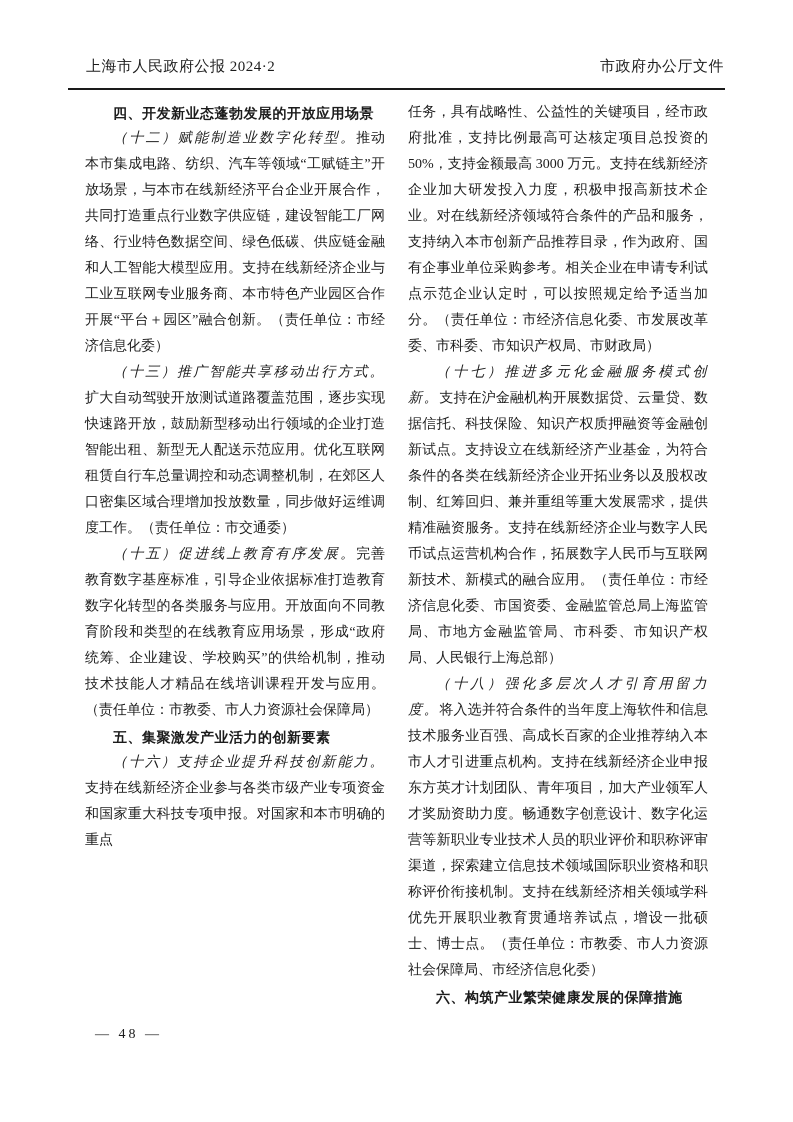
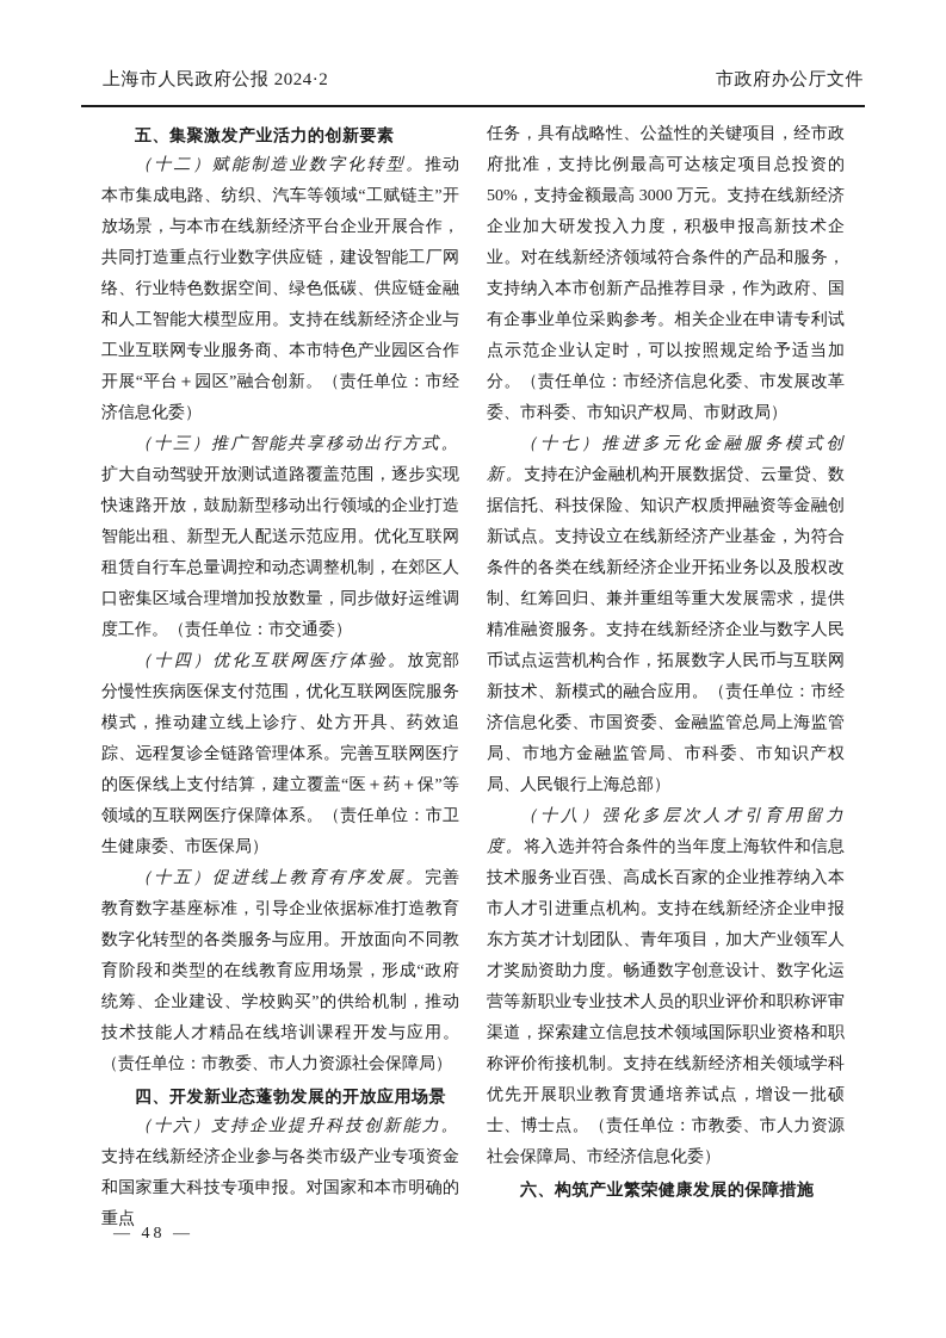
  上海市人民政府公报 2024·2
  市政府办公厅文件
- 四、开发新业态蓬勃发展的开放应用场景
+ 五、集聚激发产业活力的创新要素
  （十二）赋能制造业数字化转型。推动本市集成电路、纺织、汽车等领域“工赋链主”开放场景，与本市在线新经济平台企业开展合作，共同打造重点行业数字供应链，建设智能工厂网络、行业特色数据空间、绿色低碳、供应链金融和人工智能大模型应用。支持在线新经济企业与工业互联网专业服务商、本市特色产业园区合作开展“平台＋园区”融合创新。（责任单位：市经济信息化委）
  （十三）推广智能共享移动出行方式。扩大自动驾驶开放测试道路覆盖范围，逐步实现快速路开放，鼓励新型移动出行领域的企业打造智能出租、新型无人配送示范应用。优化互联网租赁自行车总量调控和动态调整机制，在郊区人口密集区域合理增加投放数量，同步做好运维调度工作。（责任单位：市交通委）
+ （十四）优化互联网医疗体验。放宽部分慢性疾病医保支付范围，优化互联网医院服务模式，推动建立线上诊疗、处方开具、药效追踪、远程复诊全链路管理体系。完善互联网医疗的医保线上支付结算，建立覆盖“医＋药＋保”等领域的互联网医疗保障体系。（责任单位：市卫生健康委、市医保局）
  （十五）促进线上教育有序发展。完善教育数字基座标准，引导企业依据标准打造教育数字化转型的各类服务与应用。开放面向不同教育阶段和类型的在线教育应用场景，形成“政府统筹、企业建设、学校购买”的供给机制，推动技术技能人才精品在线培训课程开发与应用。（责任单位：市教委、市人力资源社会保障局）
- 五、集聚激发产业活力的创新要素
+ 四、开发新业态蓬勃发展的开放应用场景
  （十六）支持企业提升科技创新能力。支持在线新经济企业参与各类市级产业专项资金和国家重大科技专项申报。对国家和本市明确的重点
  任务，具有战略性、公益性的关键项目，经市政府批准，支持比例最高可达核定项目总投资的50%，支持金额最高 3000 万元。支持在线新经济企业加大研发投入力度，积极申报高新技术企业。对在线新经济领域符合条件的产品和服务，支持纳入本市创新产品推荐目录，作为政府、国有企事业单位采购参考。相关企业在申请专利试点示范企业认定时，可以按照规定给予适当加分。（责任单位：市经济信息化委、市发展改革委、市科委、市知识产权局、市财政局）
  （十七）推进多元化金融服务模式创新。支持在沪金融机构开展数据贷、云量贷、数据信托、科技保险、知识产权质押融资等金融创新试点。支持设立在线新经济产业基金，为符合条件的各类在线新经济企业开拓业务以及股权改制、红筹回归、兼并重组等重大发展需求，提供精准融资服务。支持在线新经济企业与数字人民币试点运营机构合作，拓展数字人民币与互联网新技术、新模式的融合应用。（责任单位：市经济信息化委、市国资委、金融监管总局上海监管局、市地方金融监管局、市科委、市知识产权局、人民银行上海总部）
  （十八）强化多层次人才引育用留力度。将入选并符合条件的当年度上海软件和信息技术服务业百强、高成长百家的企业推荐纳入本市人才引进重点机构。支持在线新经济企业申报东方英才计划团队、青年项目，加大产业领军人才奖励资助力度。畅通数字创意设计、数字化运营等新职业专业技术人员的职业评价和职称评审渠道，探索建立信息技术领域国际职业资格和职称评价衔接机制。支持在线新经济相关领域学科优先开展职业教育贯通培养试点，增设一批硕士、博士点。（责任单位：市教委、市人力资源社会保障局、市经济信息化委）
  六、构筑产业繁荣健康发展的保障措施
  — 48 —
